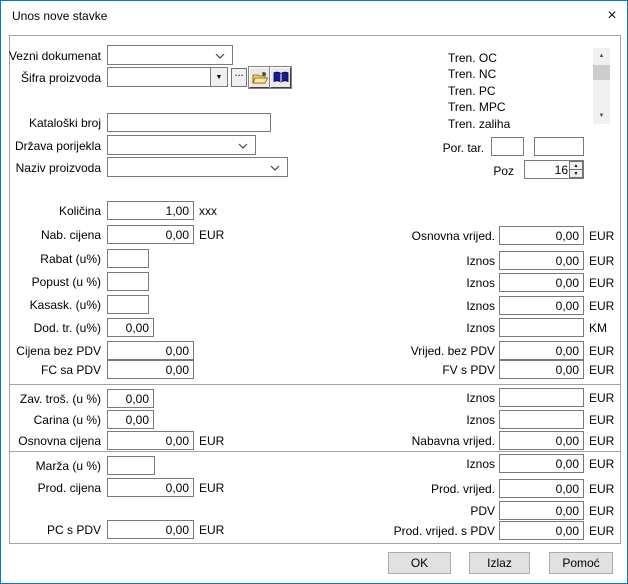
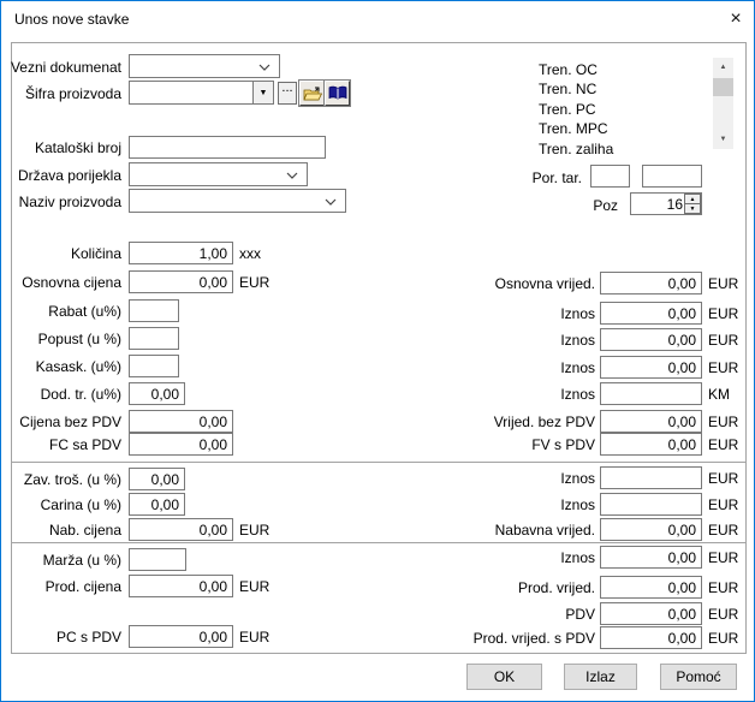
  Unos nove stavke
  ×
  Vezni dokumenat
  Šifra proizvoda
  ...
  Kataloški broj
  Država porijekla
  Naziv proizvoda
  Tren. OC
  Tren. NC
  Tren. PC
  Tren. MPC
  Tren. zaliha
  Por. tar.
  Poz
  16
  Količina
  1,00
  xxx
- Nab. cijena
+ Osnovna cijena
  0,00
  EUR
  Rabat (u%)
  Popust (u %)
  Kasask. (u%)
  Dod. tr. (u%)
  0,00
  Cijena bez PDV
  0,00
  FC sa PDV
  0,00
  Zav. troš. (u %)
  0,00
  Carina (u %)
  0,00
- Osnovna cijena
+ Nab. cijena
  0,00
  EUR
  Marža (u %)
  Prod. cijena
  0,00
  EUR
  PC s PDV
  0,00
  EUR
  Osnovna vrijed.
  0,00
  EUR
  Iznos
  0,00
  EUR
  Iznos
  0,00
  EUR
  Iznos
  0,00
  EUR
  Iznos
  KM
  Vrijed. bez PDV
  0,00
  EUR
  FV s PDV
  0,00
  EUR
  Iznos
  EUR
  Iznos
  EUR
  Nabavna vrijed.
  0,00
  EUR
  Iznos
  0,00
  EUR
  Prod. vrijed.
  0,00
  EUR
  PDV
  0,00
  EUR
  Prod. vrijed. s PDV
  0,00
  EUR
  OK
  Izlaz
  Pomoć
